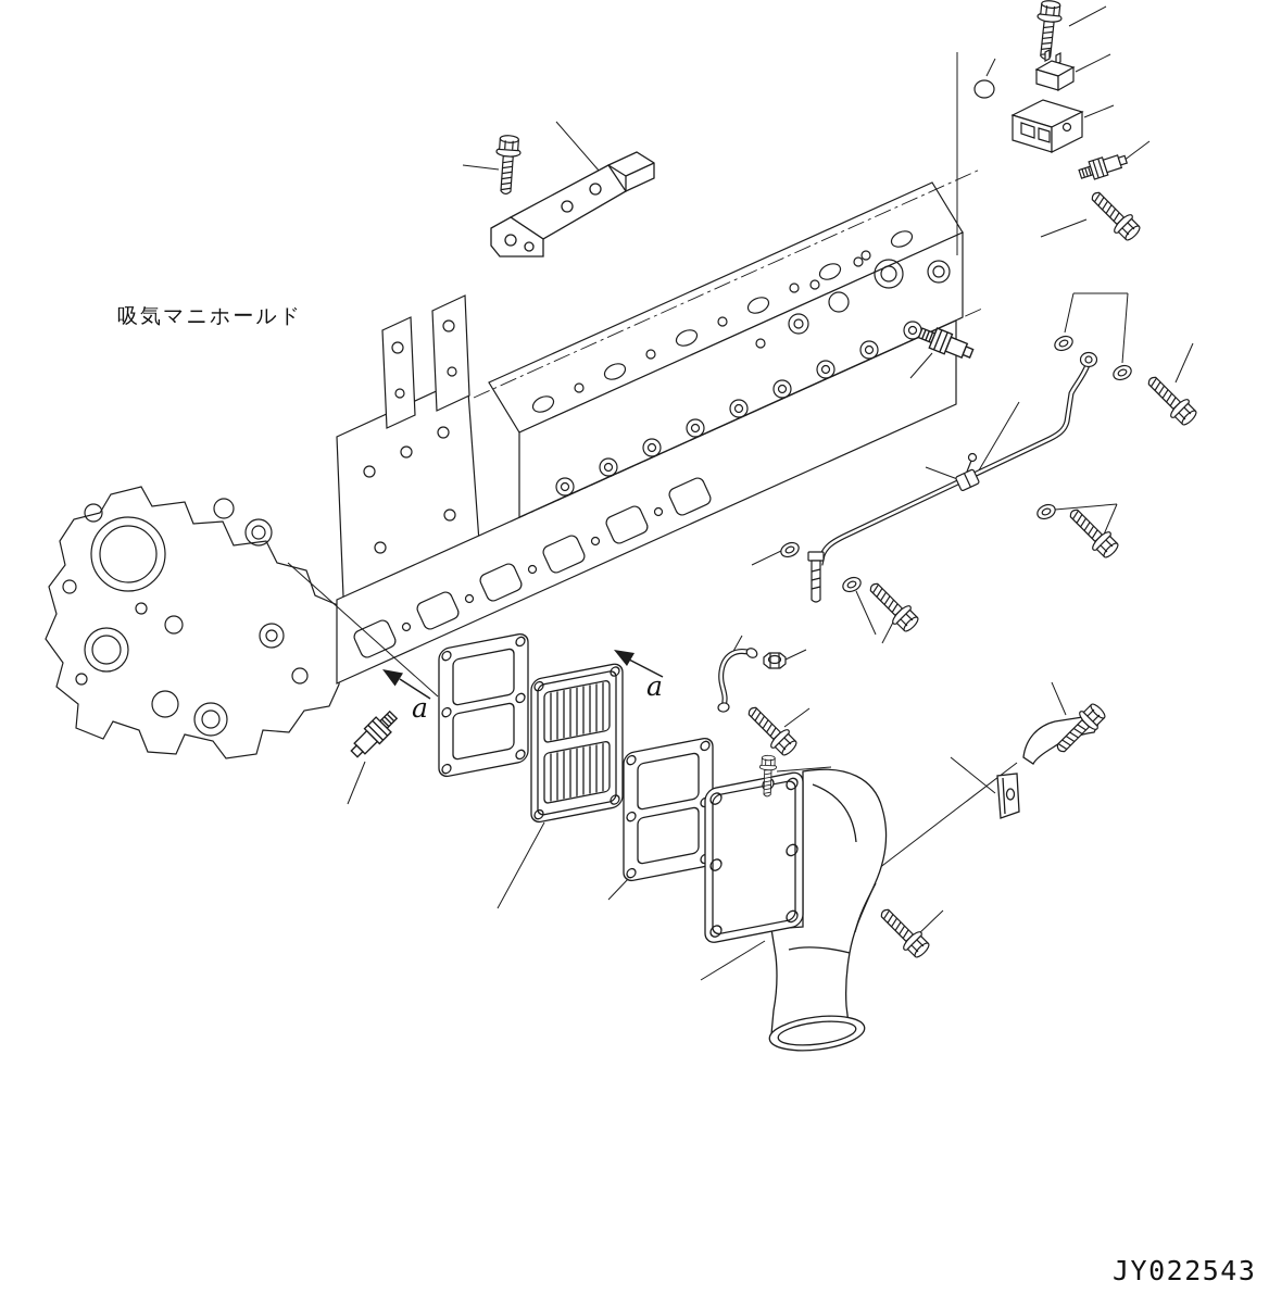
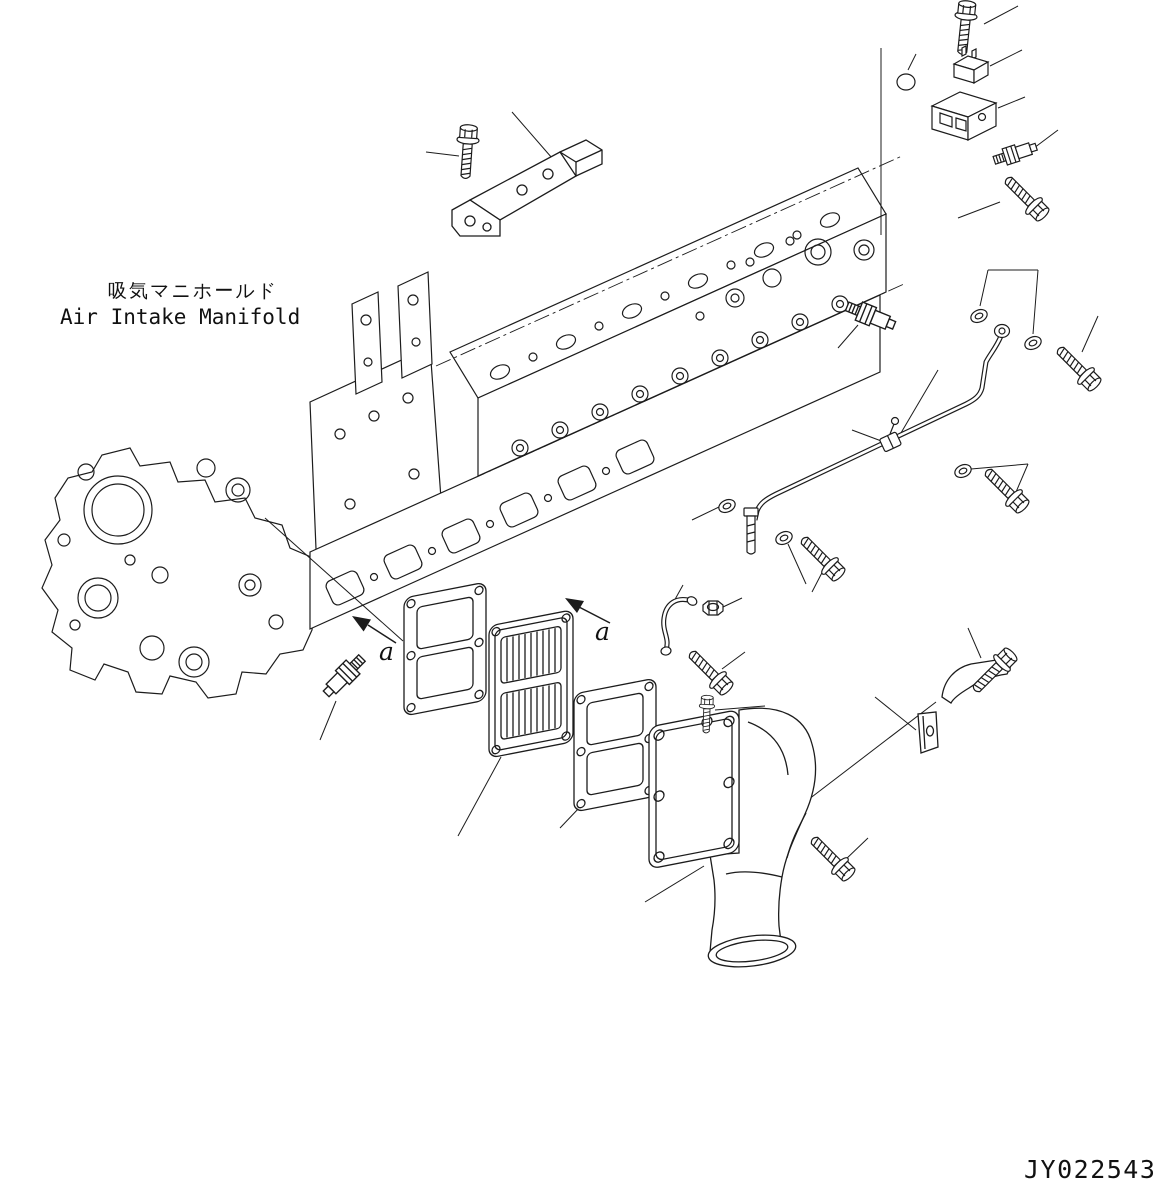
  吸気マニホールド
+ Air Intake Manifold
  a
  a
  JY022543
